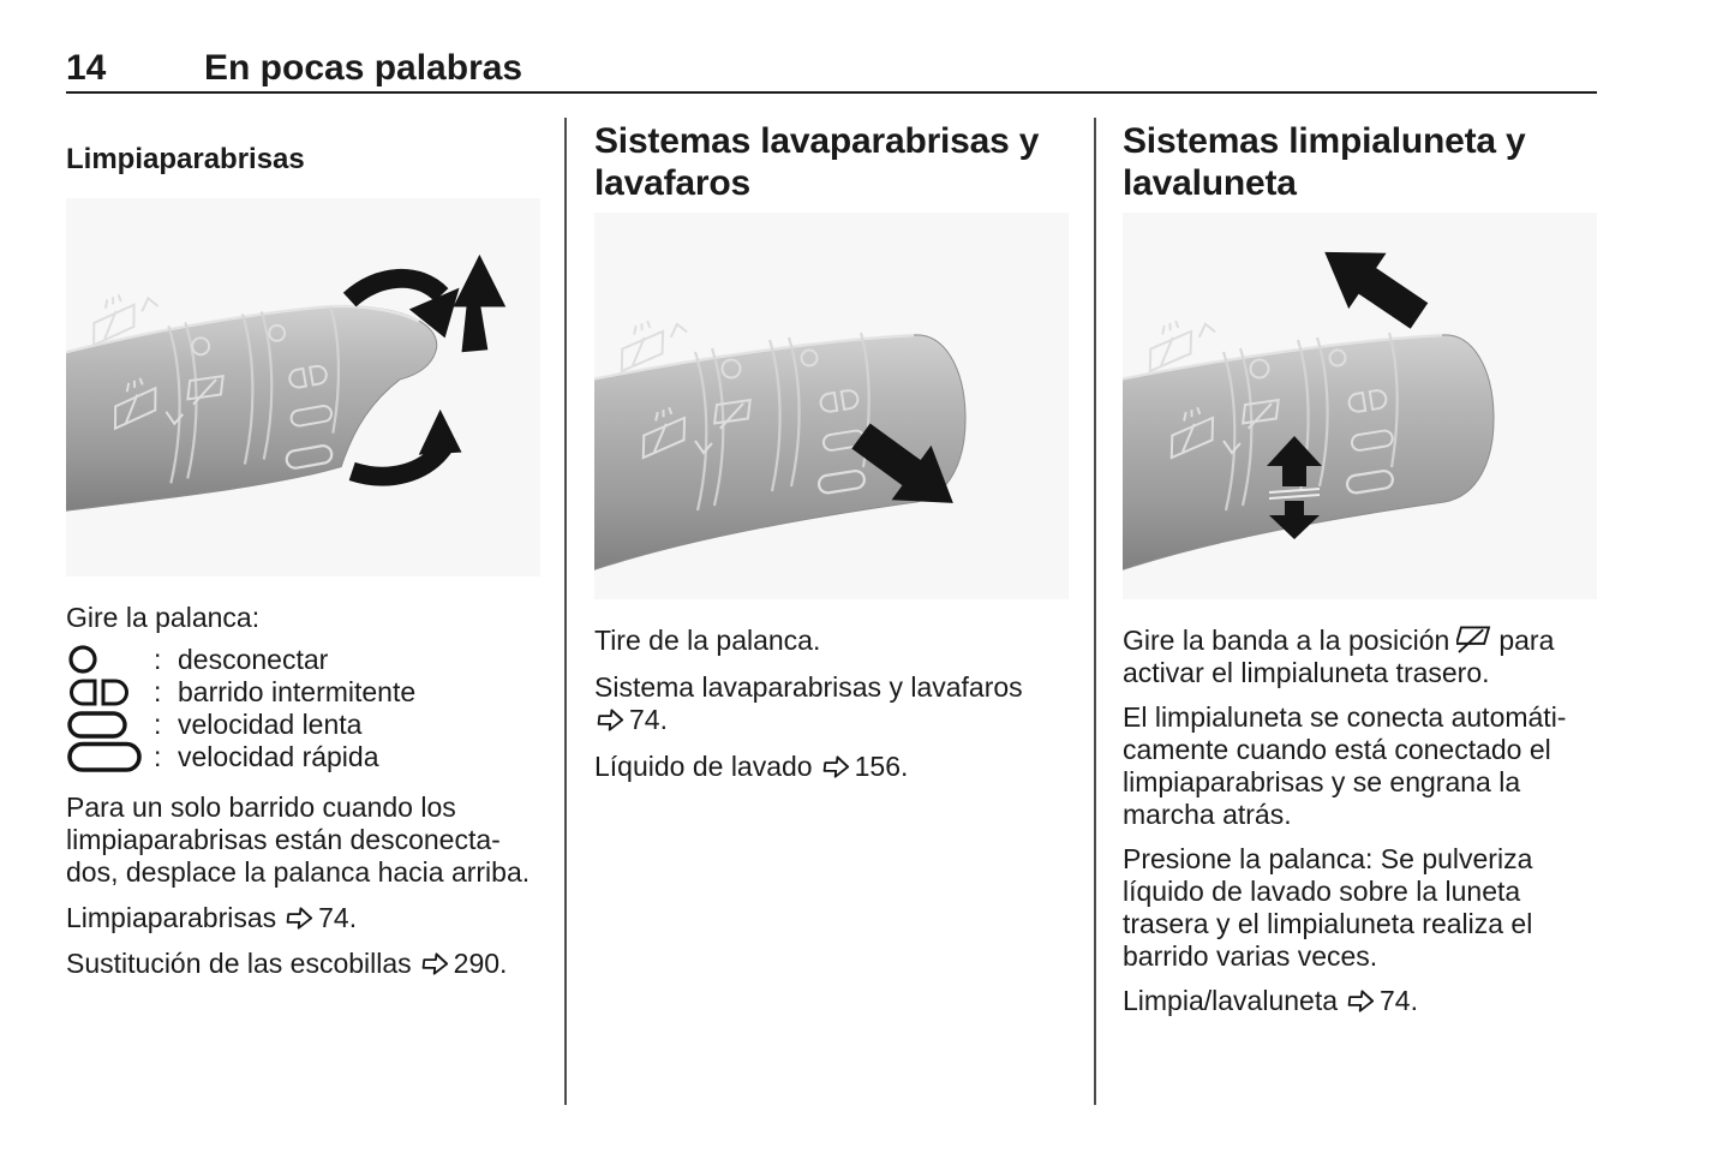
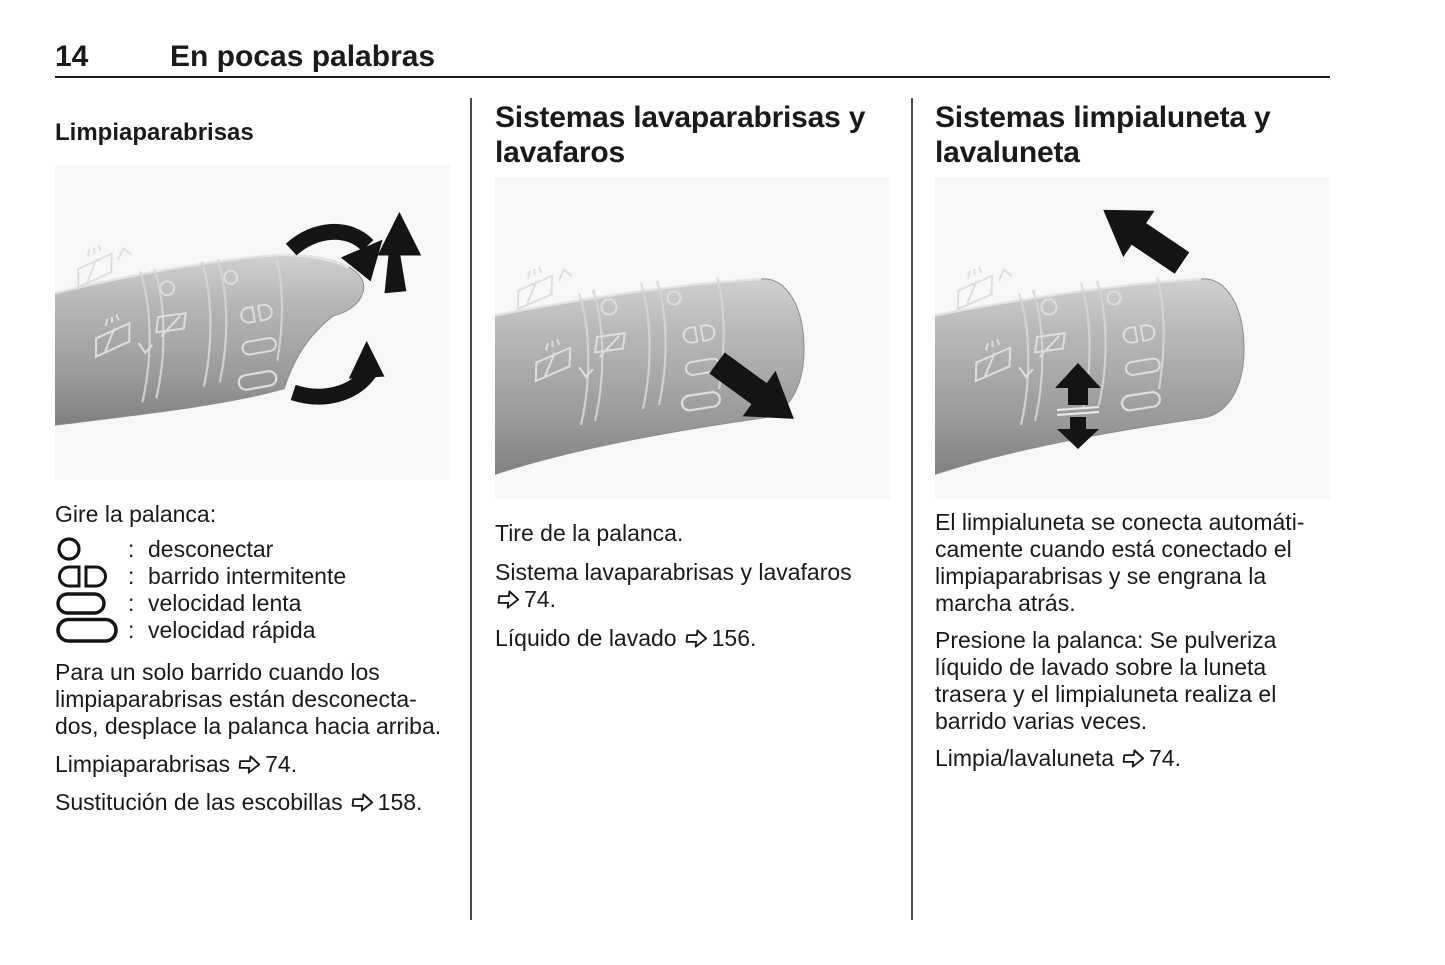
  14
  En pocas palabras
  Limpiaparabrisas
  Gire la palanca:
  :
  desconectar
  :
  barrido intermitente
  :
  velocidad lenta
  :
  velocidad rápida
  Para un solo barrido cuando los
  limpiaparabrisas están desconecta-
  dos, desplace la palanca hacia arriba.
  Limpiaparabrisas 74.
- Sustitución de las escobillas 290.
+ Sustitución de las escobillas 158.
  Sistemas lavaparabrisas y
  lavafaros
  Tire de la palanca.
  Sistema lavaparabrisas y lavafaros
  74.
  Líquido de lavado 156.
  Sistemas limpialuneta y
  lavaluneta
- Gire la banda a la posición para
- activar el limpialuneta trasero.
  El limpialuneta se conecta automáti-
  camente cuando está conectado el
  limpiaparabrisas y se engrana la
  marcha atrás.
  Presione la palanca: Se pulveriza
  líquido de lavado sobre la luneta
  trasera y el limpialuneta realiza el
  barrido varias veces.
  Limpia/lavaluneta 74.
